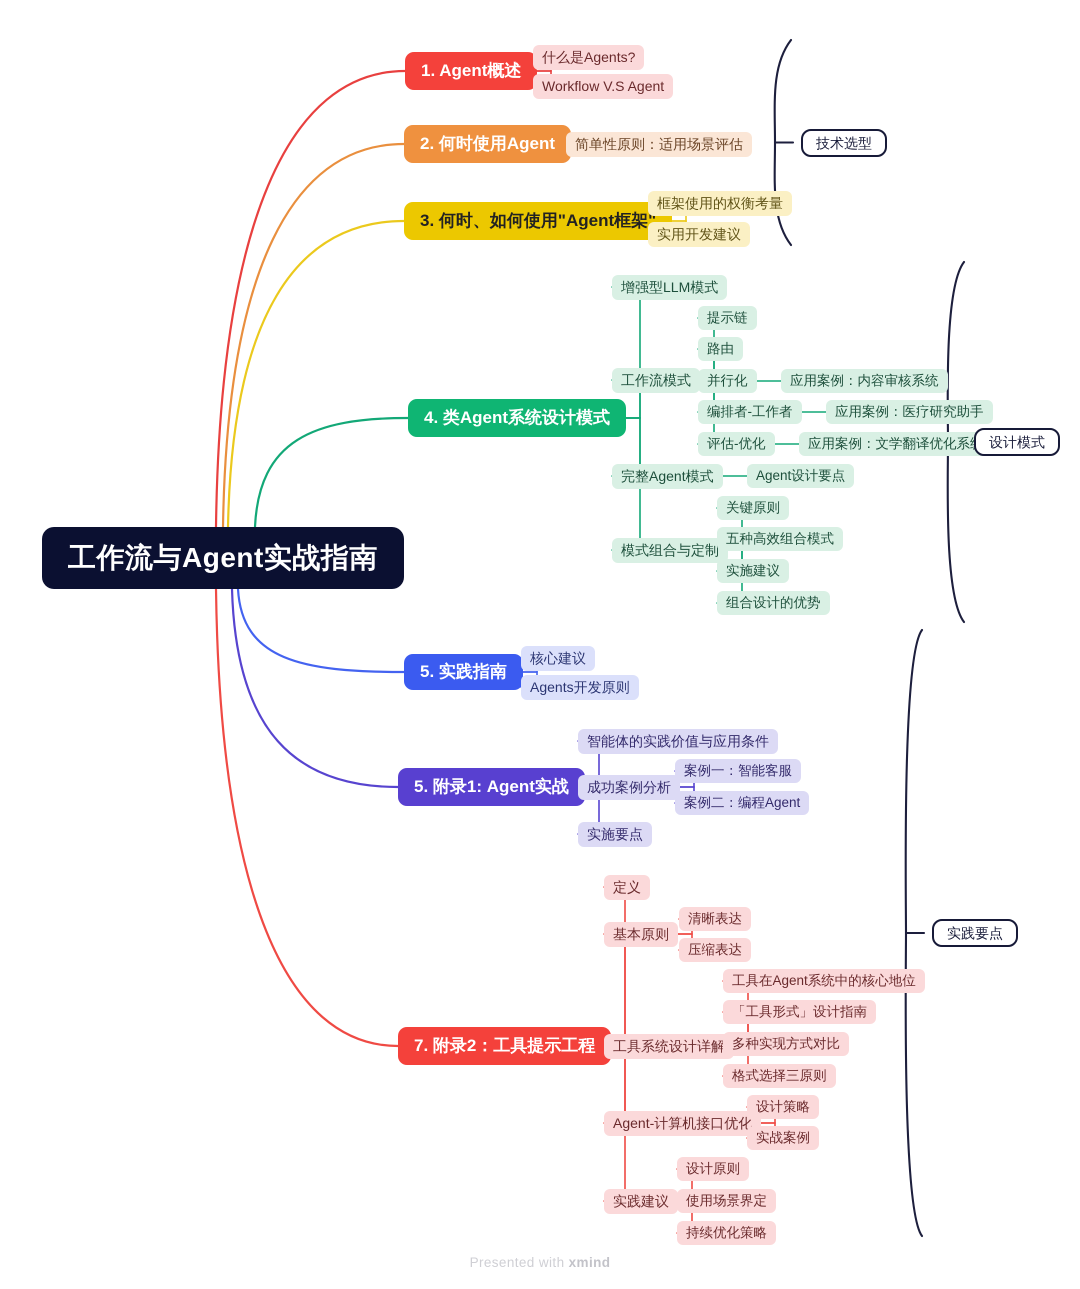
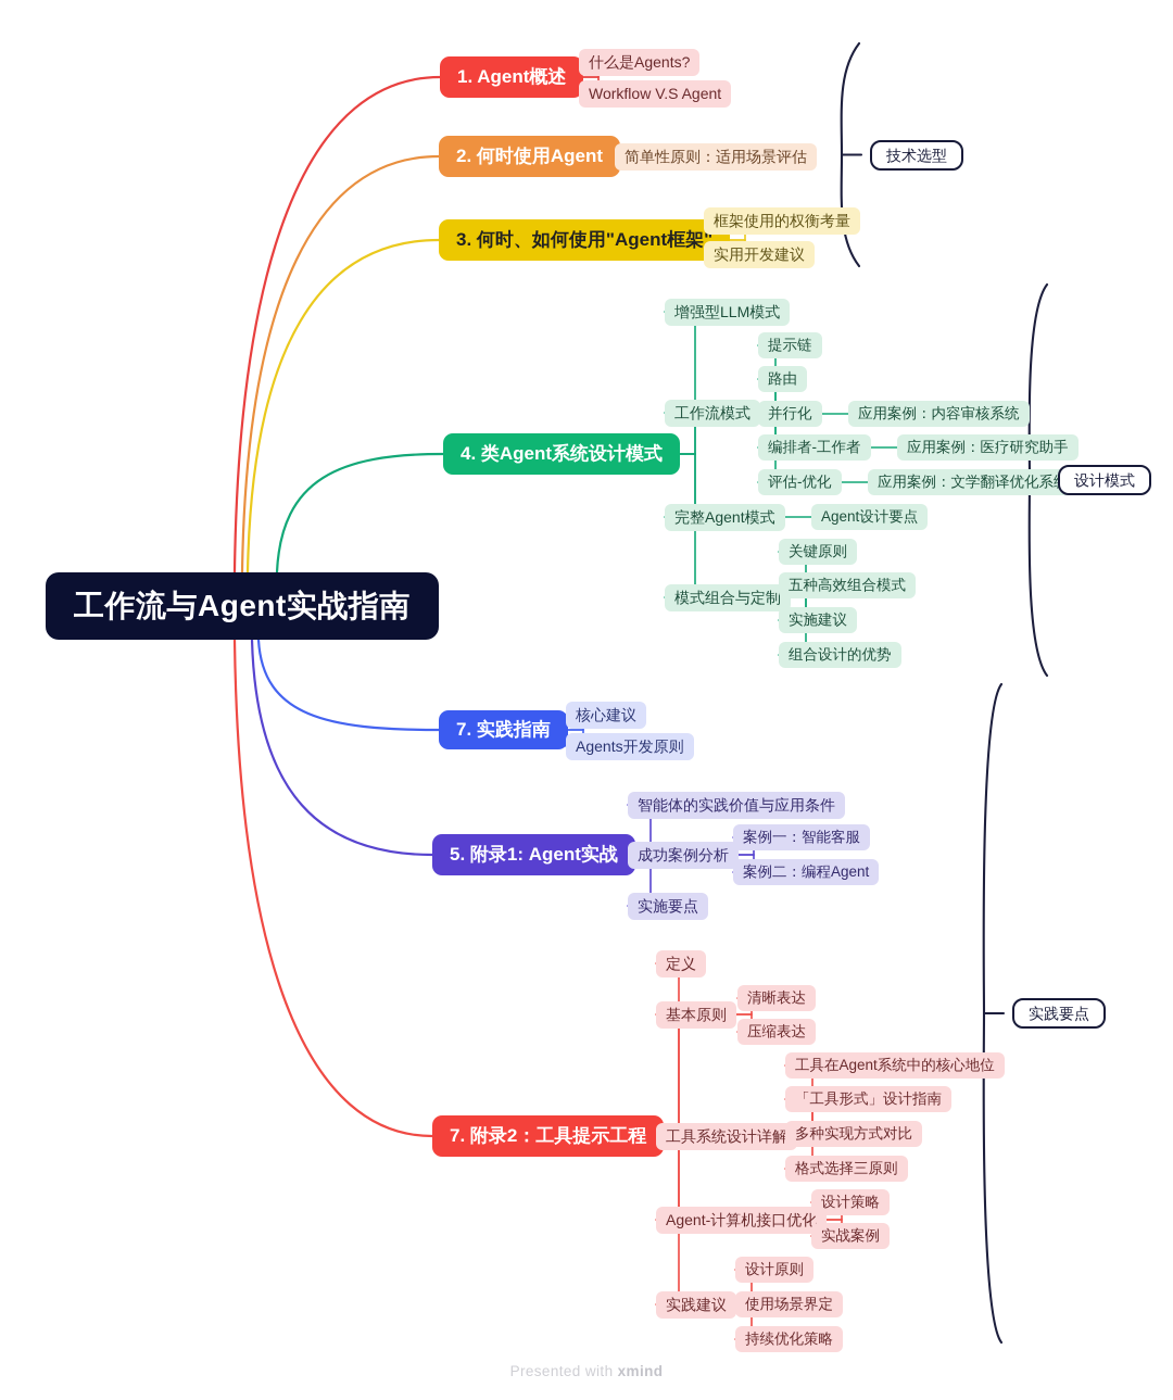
  工作流与Agent实战指南
  1. Agent概述
  什么是Agents?
  Workflow V.S Agent
  2. 何时使用Agent
  简单性原则：适用场景评估
  3. 何时、如何使用"Agent框架"
  框架使用的权衡考量
  实用开发建议
  4. 类Agent系统设计模式
  增强型LLM模式
  工作流模式
  完整Agent模式
  模式组合与定制
  提示链
  路由
  并行化
  编排者-工作者
  评估-优化
  应用案例：内容审核系统
  应用案例：医疗研究助手
  应用案例：文学翻译优化系
  Agent设计要点
  关键原则
  五种高效组合模式
  实施建议
  组合设计的优势
- 5. 实践指南
+ 7. 实践指南
  核心建议
  Agents开发原则
  5. 附录1: Agent实战
  智能体的实践价值与应用条件
  成功案例分析
  实施要点
  案例一：智能客服
  案例二：编程Agent
  7. 附录2：工具提示工程
  定义
  基本原则
  工具系统设计详解
  Agent-计算机接口优化
  实践建议
  清晰表达
  压缩表达
  工具在Agent系统中的核心地位
  「工具形式」设计指南
  多种实现方式对比
  格式选择三原则
  设计策略
  实战案例
  设计原则
  使用场景界定
  持续优化策略
  技术选型
  设计模式
  实践要点
  Presented with xmind
